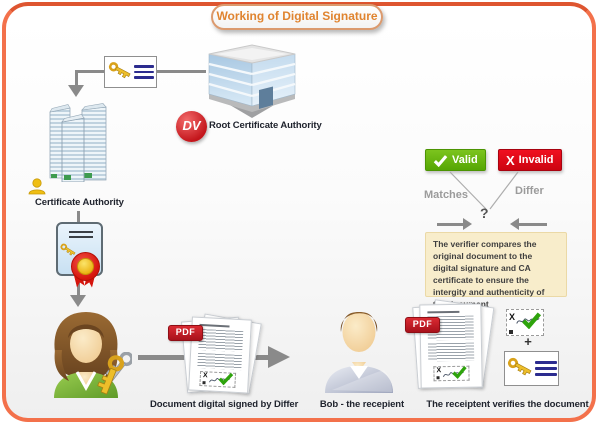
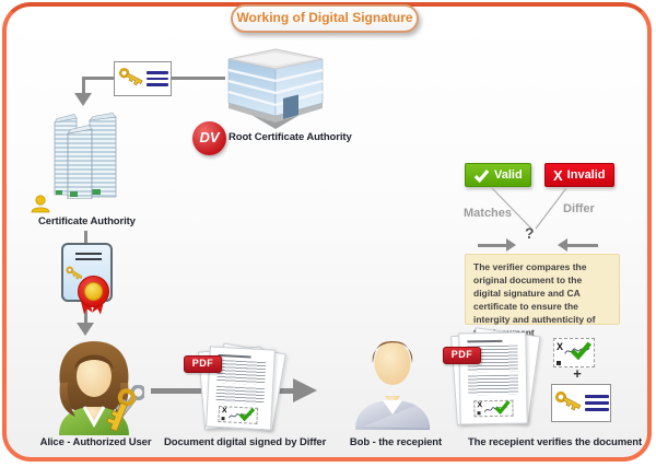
  Working of Digital Signature
  DV
  Root Certificate Authority
  Certificate Authority
+ Alice - Authorized User
  PDF
  Document digital signed by Differ
  Bob - the recepient
  PDF
  X
  +
- The receiptent verifies the document
+ The recepient verifies the document
  Valid
  X
  Invalid
  Matches
  Differ
  ?
  The verifier compares the original document to the digital signature and CA certificate to ensure the intergity and authenticity of nt
